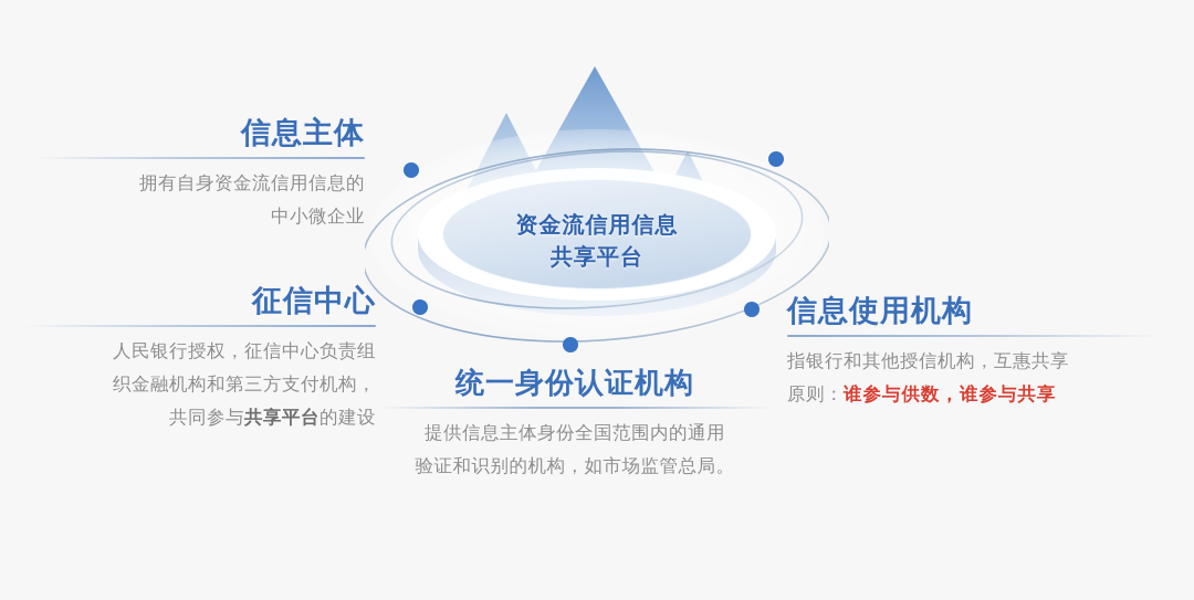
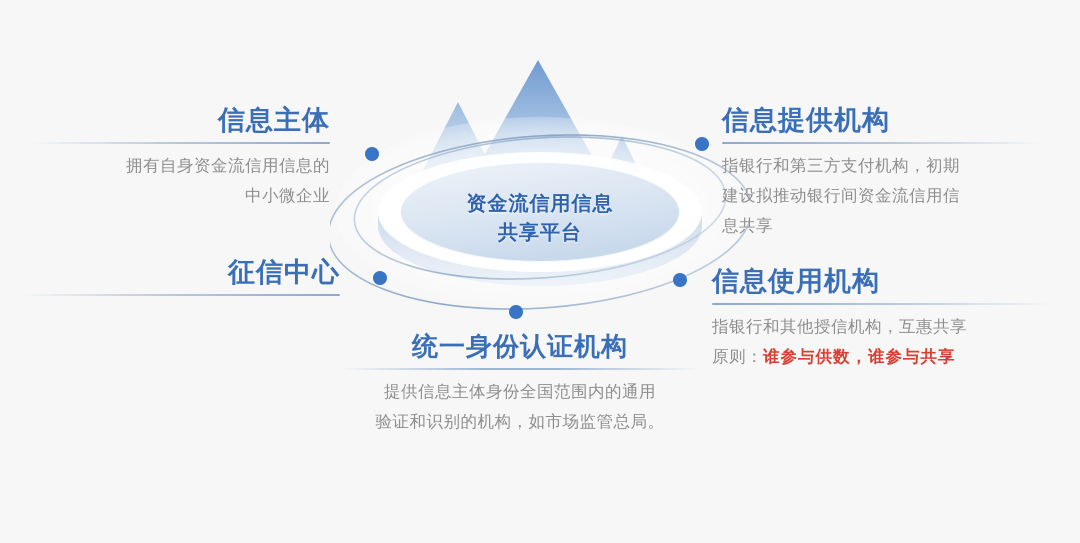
  资金流信用信息
  共享平台
  信息主体
  拥有自身资金流信用信息的
  中小微企业
  征信中心
- 人民银行授权，征信中心负责组
- 织金融机构和第三方支付机构，
- 共同参与共享平台的建设
  统一身份认证机构
  提供信息主体身份全国范围内的通用
  验证和识别的机构，如市场监管总局。
+ 信息提供机构
+ 指银行和第三方支付机构，初期
+ 建设拟推动银行间资金流信用信
+ 息共享
  信息使用机构
  指银行和其他授信机构，互惠共享
  原则：谁参与供数，谁参与共享
